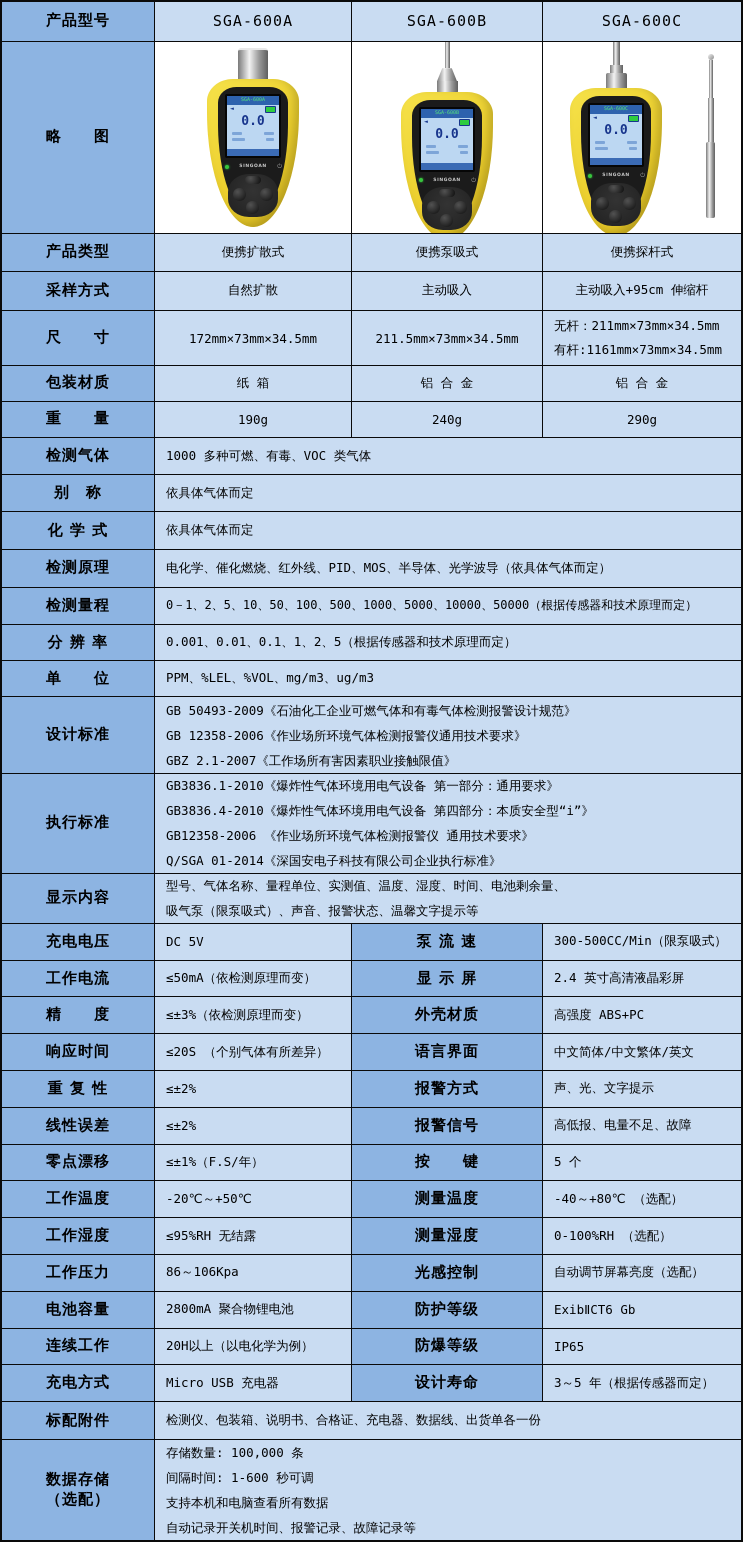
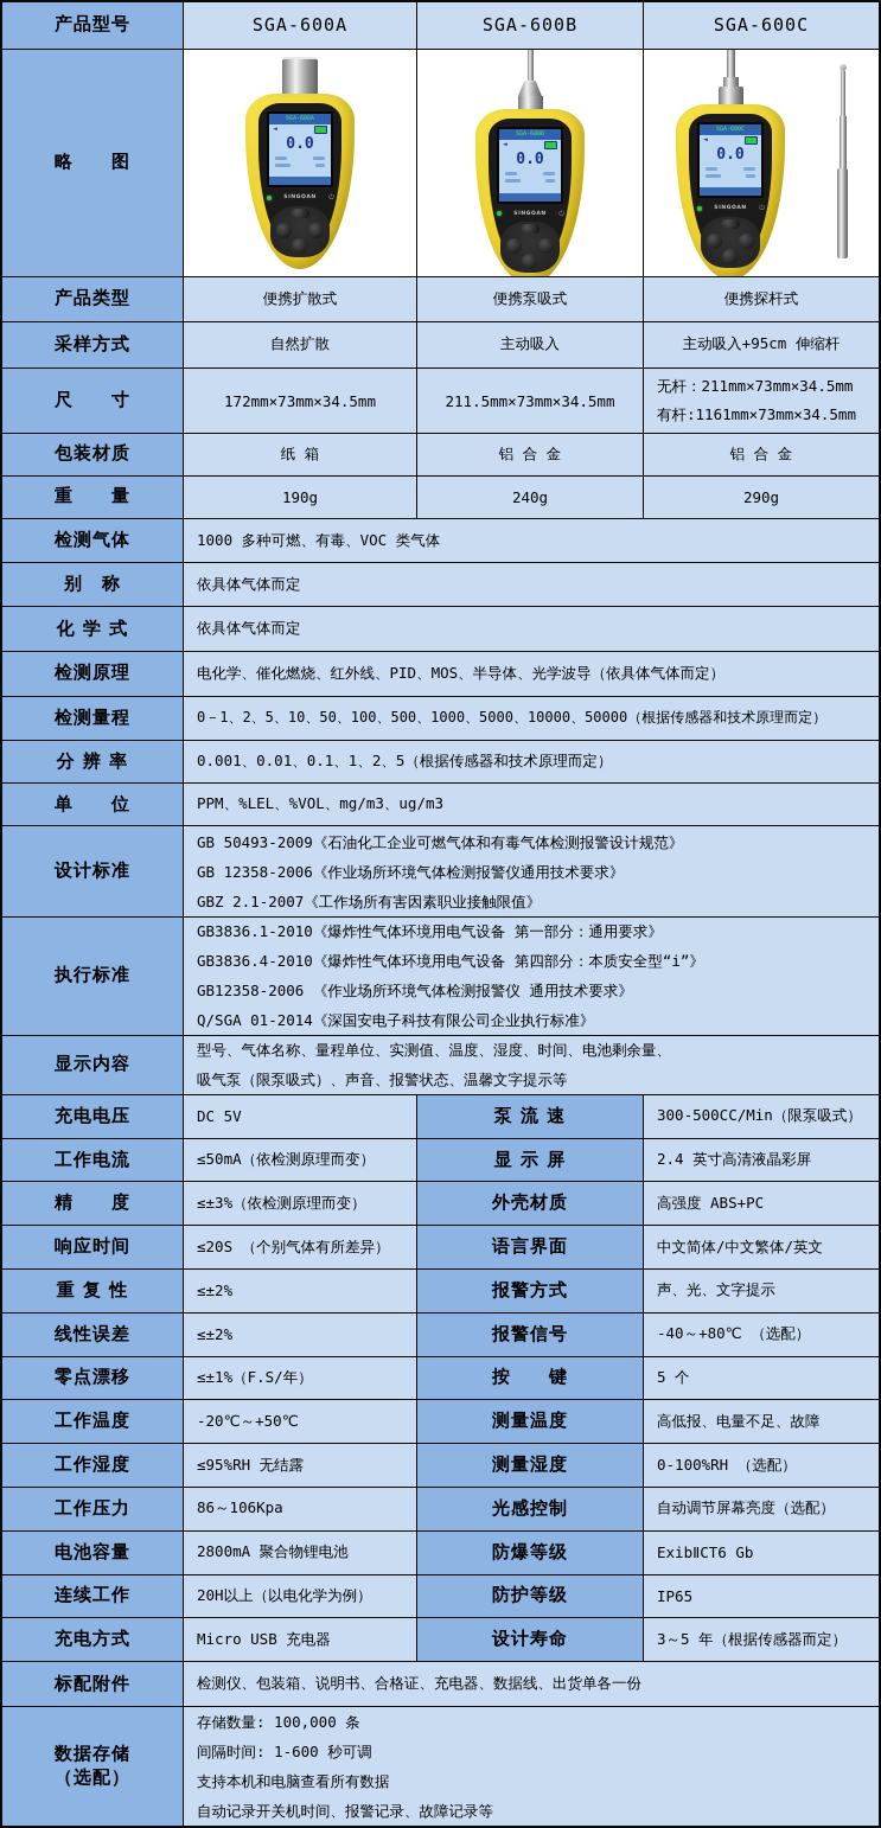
  产品型号
  SGA-600A
  SGA-600B
  SGA-600C
  略 图
  0.0
  0.0
  0.0
  产品类型
  便携扩散式
  便携泵吸式
  便携探杆式
  采样方式
  自然扩散
  主动吸入
  主动吸入+95cm 伸缩杆
  尺 寸
  172mm×73mm×34.5mm
  211.5mm×73mm×34.5mm
  无杆：211mm×73mm×34.5mm
  有杆:1161mm×73mm×34.5mm
  包装材质
  纸 箱
  铝 合 金
  铝 合 金
  重 量
  190g
  240g
  290g
  检测气体
  1000 多种可燃、有毒、VOC 类气体
  别 称
  依具体气体而定
  化 学 式
  依具体气体而定
  检测原理
  电化学、催化燃烧、红外线、PID、MOS、半导体、光学波导（依具体气体而定）
  检测量程
  0－1、2、5、10、50、100、500、1000、5000、10000、50000（根据传感器和技术原理而定）
  分 辨 率
  0.001、0.01、0.1、1、2、5（根据传感器和技术原理而定）
  单 位
  PPM、%LEL、%VOL、mg/m3、ug/m3
  设计标准
  GB 50493-2009《石油化工企业可燃气体和有毒气体检测报警设计规范》
  GB 12358-2006《作业场所环境气体检测报警仪通用技术要求》
  GBZ 2.1-2007《工作场所有害因素职业接触限值》
  执行标准
  GB3836.1-2010《爆炸性气体环境用电气设备 第一部分：通用要求》
  GB3836.4-2010《爆炸性气体环境用电气设备 第四部分：本质安全型“i”》
  GB12358-2006 《作业场所环境气体检测报警仪 通用技术要求》
  Q/SGA 01-2014《深国安电子科技有限公司企业执行标准》
  显示内容
  型号、气体名称、量程单位、实测值、温度、湿度、时间、电池剩余量、
  吸气泵（限泵吸式）、声音、报警状态、温馨文字提示等
  充电电压
  DC 5V
  泵 流 速
  300-500CC/Min（限泵吸式）
  工作电流
  ≤50mA（依检测原理而变）
  显 示 屏
  2.4 英寸高清液晶彩屏
  精 度
  ≤±3%（依检测原理而变）
  外壳材质
  高强度 ABS+PC
  响应时间
  ≤20S （个别气体有所差异）
  语言界面
  中文简体/中文繁体/英文
  重 复 性
  ≤±2%
  报警方式
  声、光、文字提示
  线性误差
  ≤±2%
  报警信号
- 高低报、电量不足、故障
+ -40～+80℃ （选配）
  零点漂移
  ≤±1%（F.S/年）
  按 键
  5 个
  工作温度
  -20℃～+50℃
  测量温度
- -40～+80℃ （选配）
+ 高低报、电量不足、故障
  工作湿度
  ≤95%RH 无结露
  测量湿度
  0-100%RH （选配）
  工作压力
  86～106Kpa
  光感控制
  自动调节屏幕亮度（选配）
  电池容量
  2800mA 聚合物锂电池
- 防护等级
+ 防爆等级
  ExibⅡCT6 Gb
  连续工作
  20H以上（以电化学为例）
- 防爆等级
+ 防护等级
  IP65
  充电方式
  Micro USB 充电器
  设计寿命
  3～5 年（根据传感器而定）
  标配附件
  检测仪、包装箱、说明书、合格证、充电器、数据线、出货单各一份
  数据存储
  （选配）
  存储数量: 100,000 条
  间隔时间: 1-600 秒可调
  支持本机和电脑查看所有数据
  自动记录开关机时间、报警记录、故障记录等
